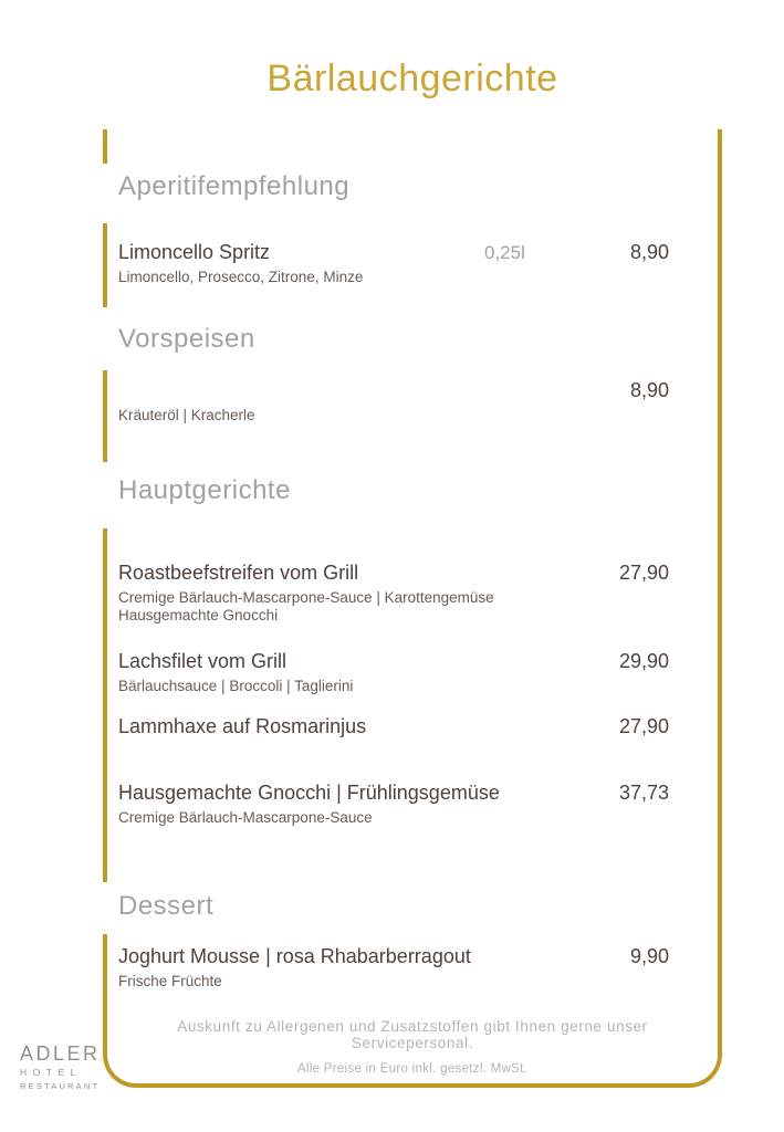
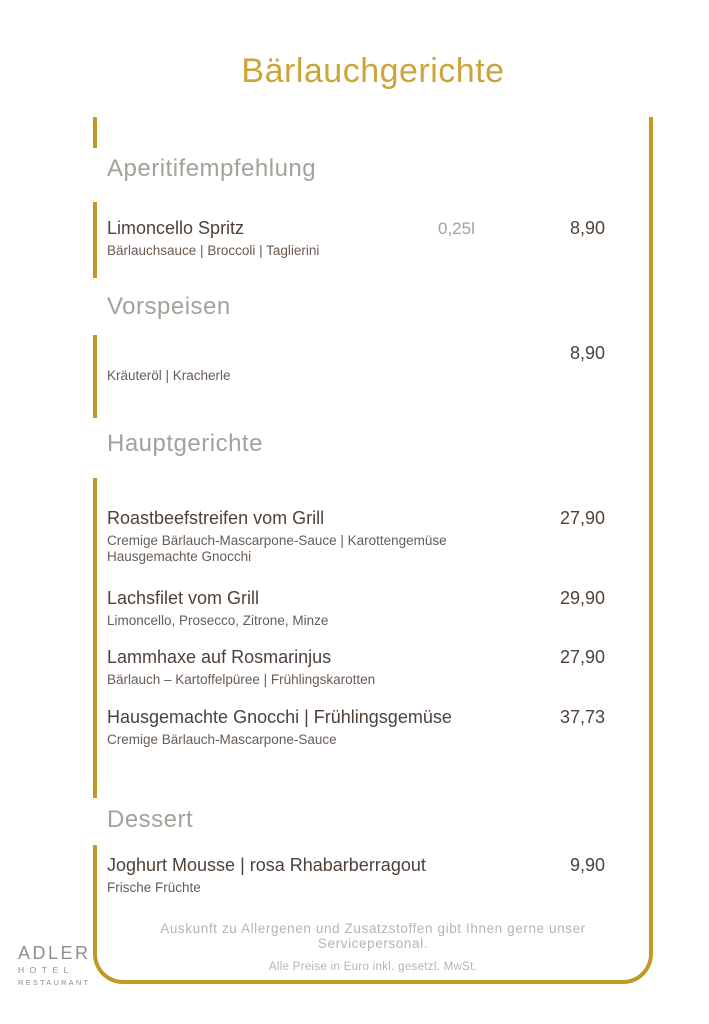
  Bärlauchgerichte
  Aperitifempfehlung
  Limoncello Spritz
  0,25l
  8,90
- Limoncello, Prosecco, Zitrone, Minze
+ Bärlauchsauce | Broccoli | Taglierini
  Vorspeisen
  8,90
  Kräuteröl | Kracherle
  Hauptgerichte
  Roastbeefstreifen vom Grill
  27,90
  Cremige Bärlauch-Mascarpone-Sauce | Karottengemüse
  Hausgemachte Gnocchi
  Lachsfilet vom Grill
  29,90
- Bärlauchsauce | Broccoli | Taglierini
+ Limoncello, Prosecco, Zitrone, Minze
  Lammhaxe auf Rosmarinjus
  27,90
+ Bärlauch – Kartoffelpüree | Frühlingskarotten
  Hausgemachte Gnocchi | Frühlingsgemüse
  37,73
  Cremige Bärlauch-Mascarpone-Sauce
  Dessert
  Joghurt Mousse | rosa Rhabarberragout
  9,90
  Frische Früchte
  Auskunft zu Allergenen und Zusatzstoffen gibt Ihnen gerne unser Servicepersonal.
  Alle Preise in Euro inkl. gesetzl. MwSt.
  ADLER
  HOTEL
  RESTAURANT
